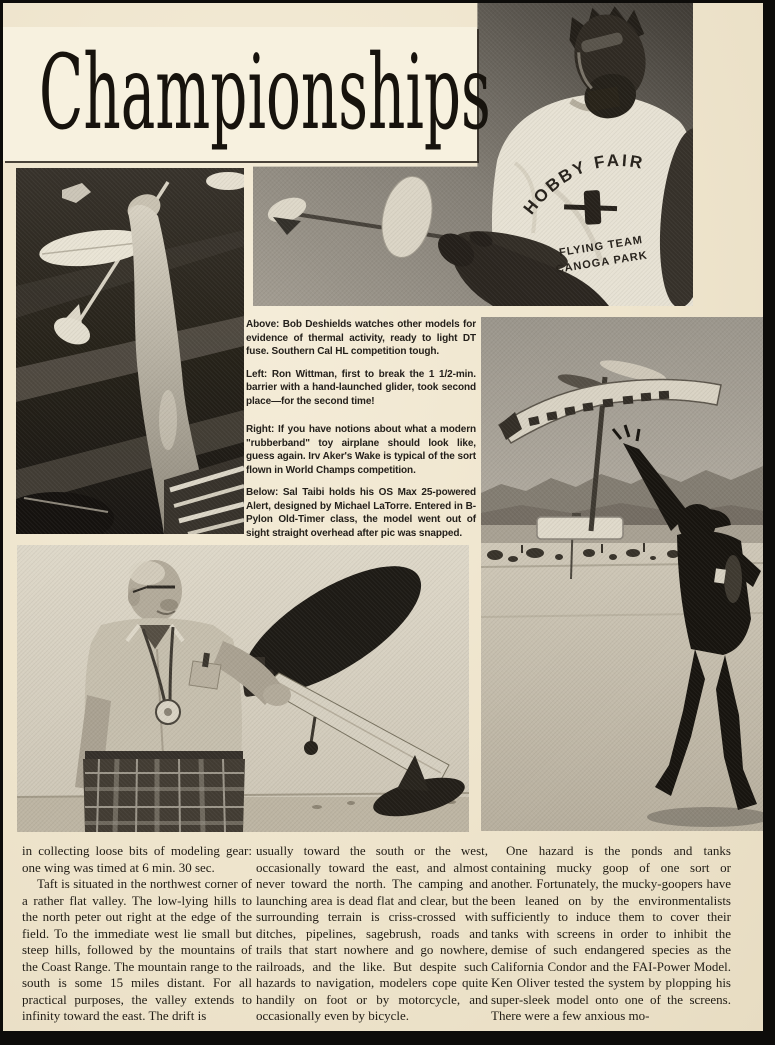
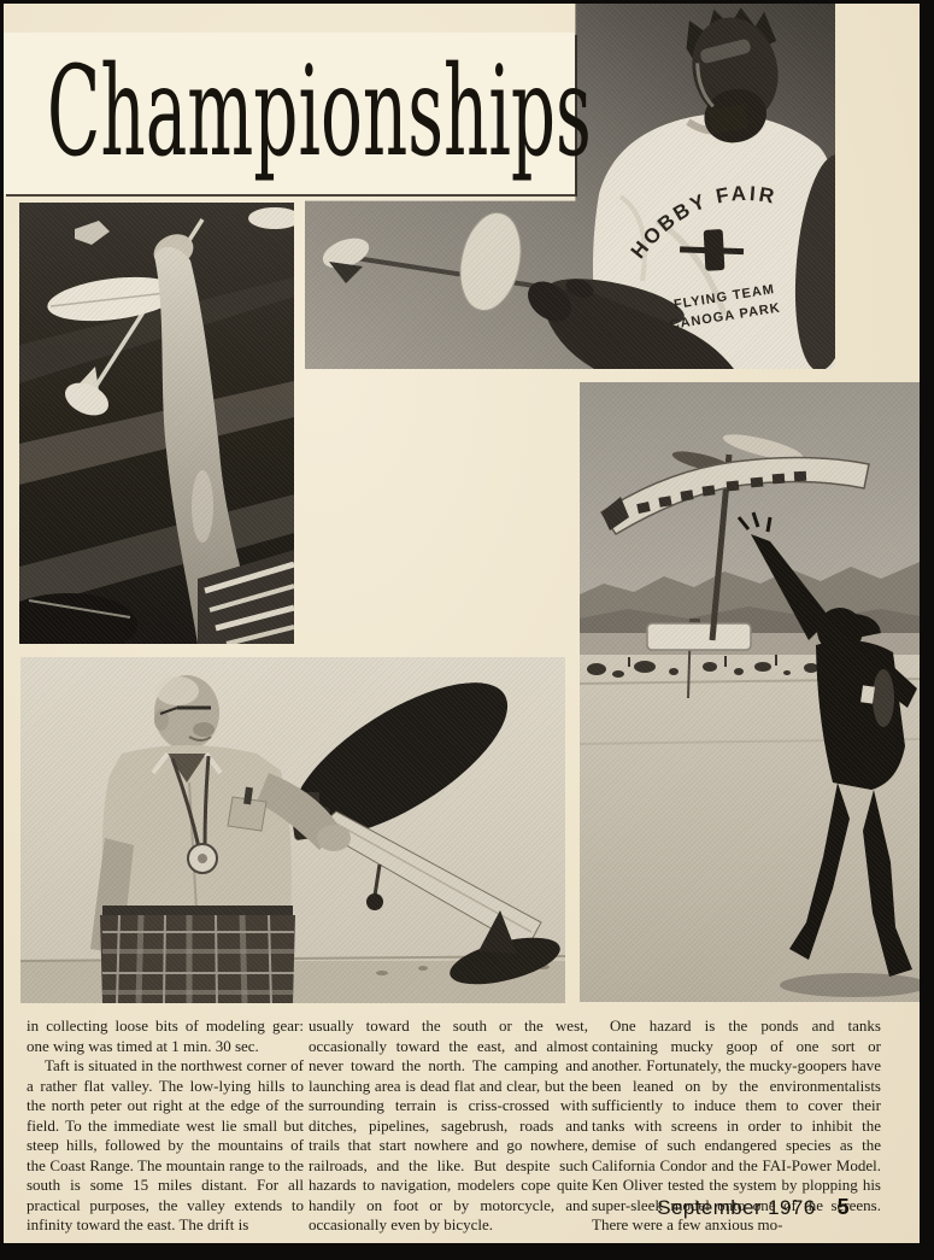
  Championships
- Above: Bob Deshields watches other models for evidence of thermal activity, ready to light DT fuse. Southern Cal HL competition tough.
- Left: Ron Wittman, first to break the 1 1/2-min. barrier with a hand-launched glider, took second place—for the second time!
- Right: If you have notions about what a modern "rubberband" toy airplane should look like, guess again. Irv Aker's Wake is typical of the sort flown in World Champs competition.
- Below: Sal Taibi holds his OS Max 25-powered Alert, designed by Michael LaTorre. Entered in B-Pylon Old-Timer class, the model went out of sight straight overhead after pic was snapped.
- in collecting loose bits of modeling gear: one wing was timed at 6 min. 30 sec.
+ in collecting loose bits of modeling gear: one wing was timed at 1 min. 30 sec.
  Taft is situated in the northwest corner of a rather flat valley. The low-lying hills to the north peter out right at the edge of the field. To the immediate west lie small but steep hills, followed by the mountains of the Coast Range. The mountain range to the south is some 15 miles distant. For all practical purposes, the valley extends to infinity toward the east. The drift is
  usually toward the south or the west, occasionally toward the east, and almost never toward the north. The camping and launching area is dead flat and clear, but the surrounding terrain is criss-crossed with ditches, pipelines, sagebrush, roads and trails that start nowhere and go nowhere, railroads, and the like. But despite such hazards to navigation, modelers cope quite handily on foot or by motorcycle, and occasionally even by bicycle.
  One hazard is the ponds and tanks containing mucky goop of one sort or another. Fortunately, the mucky-goopers have been leaned on by the environmentalists sufficiently to induce them to cover their tanks with screens in order to inhibit the demise of such endangered species as the California Condor and the FAI-Power Model. Ken Oliver tested the system by plopping his super-sleek model onto one of the screens. There were a few anxious mo-
+ September 1976
+ 5
